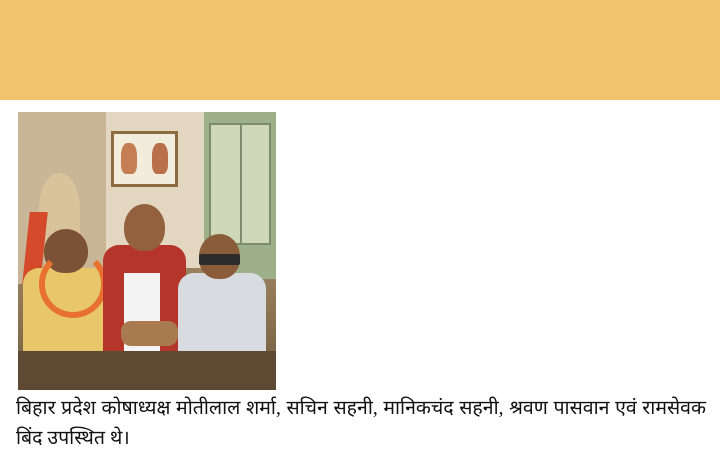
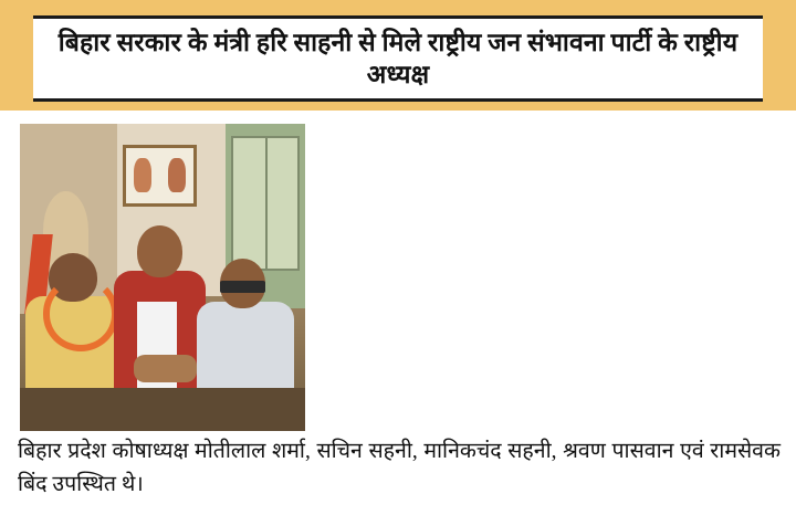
+ बिहार सरकार के मंत्री हरि साहनी से मिले राष्ट्रीय जन संभावना पार्टी के राष्ट्रीय अध्यक्ष
  बिहार प्रदेश कोषाध्यक्ष मोतीलाल शर्मा, सचिन सहनी, मानिकचंद सहनी, श्रवण पासवान एवं रामसेवक बिंद उपस्थित थे।
